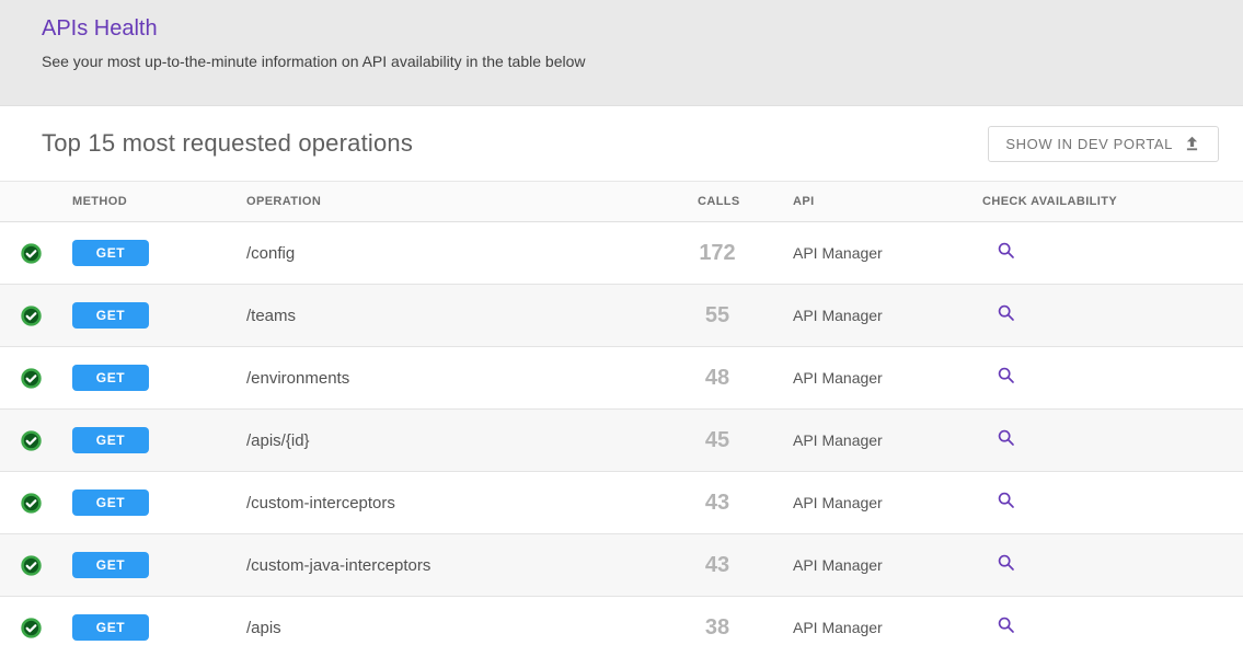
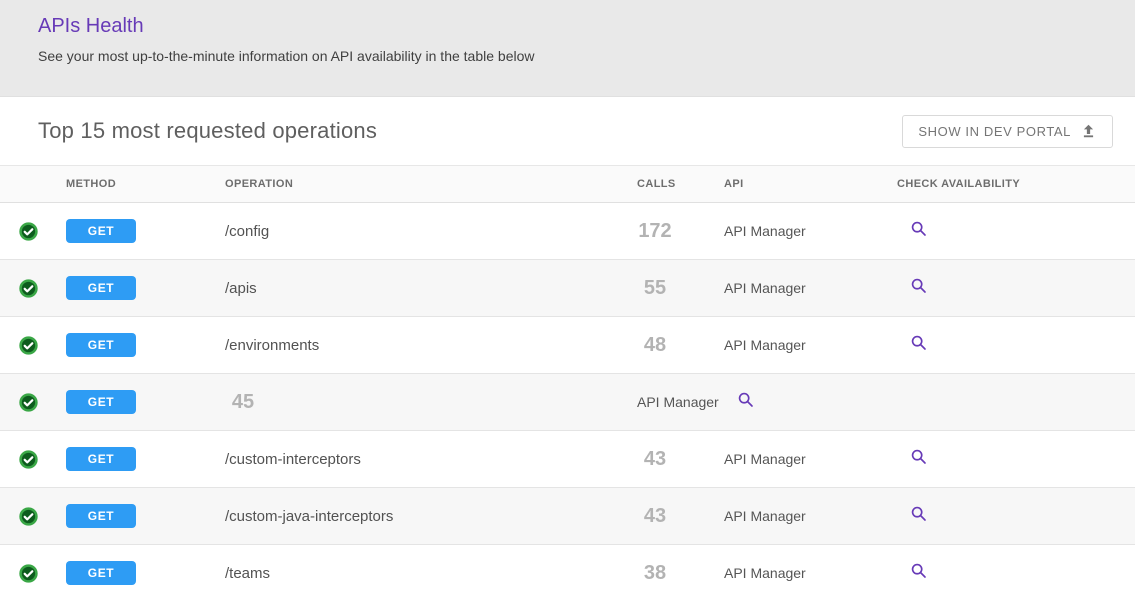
  APIs Health
  See your most up-to-the-minute information on API availability in the table below
  Top 15 most requested operations
  SHOW IN DEV PORTAL
  METHOD
  OPERATION
  CALLS
  API
  CHECK AVAILABILITY
  GET
  /config
  172
  API Manager
  GET
- /teams
+ /apis
  55
  API Manager
  GET
  /environments
  48
  API Manager
  GET
- /apis/{id}
  45
  API Manager
  GET
  /custom-interceptors
  43
  API Manager
  GET
  /custom-java-interceptors
  43
  API Manager
  GET
- /apis
+ /teams
  38
  API Manager
